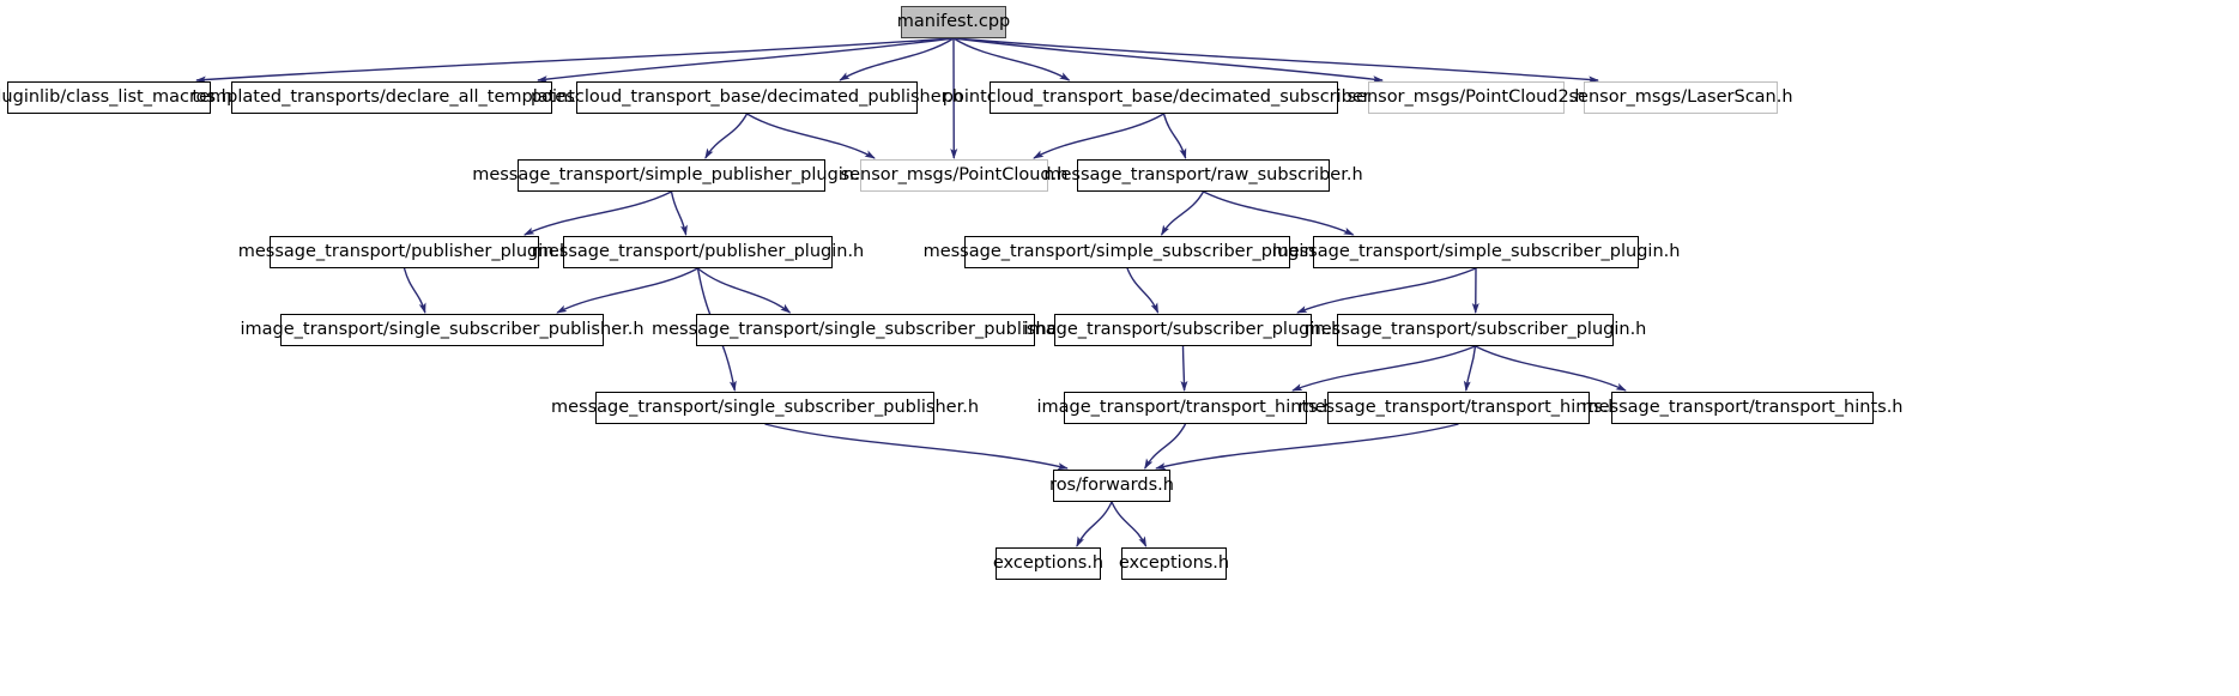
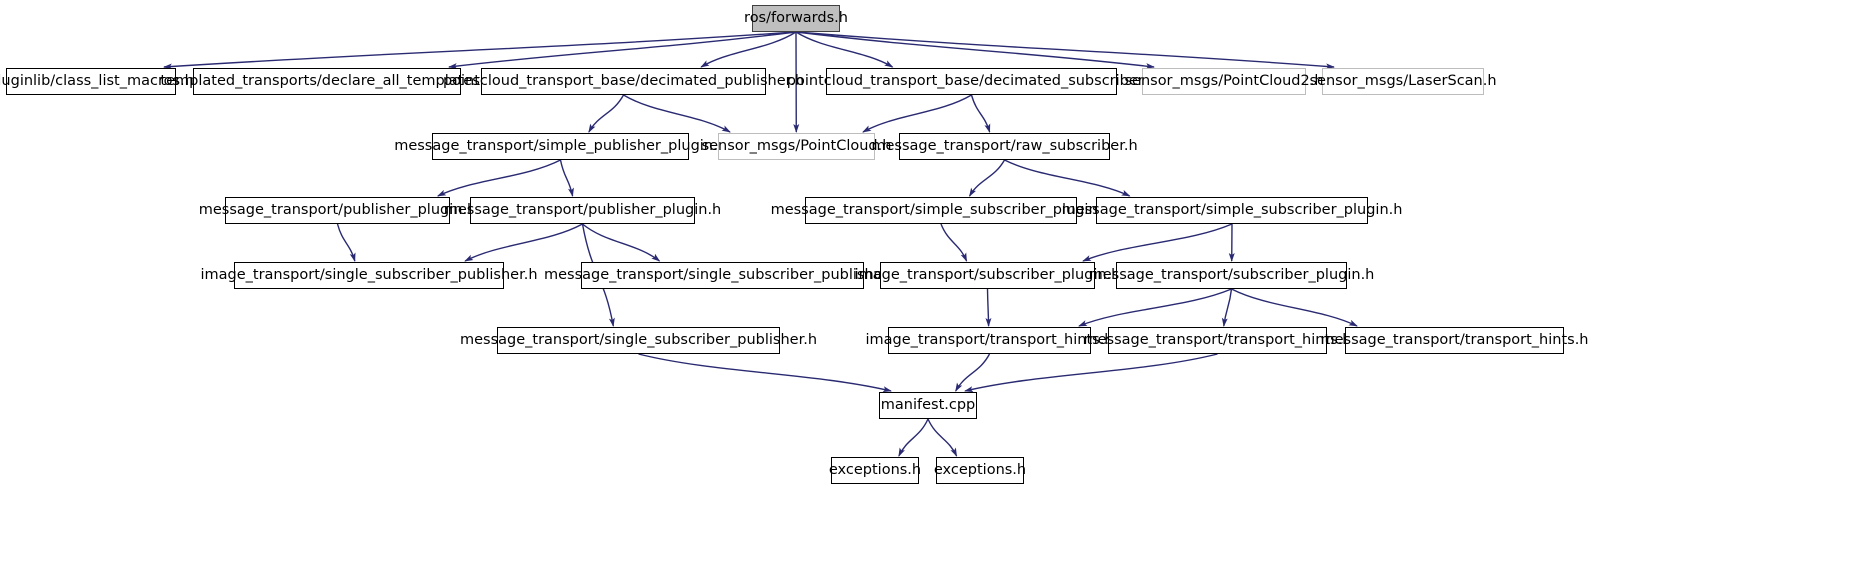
- manifest.cpp
+ ros/forwards.h
  uginlib/class_list_macros.h
  templated_transports/declare_all_templates
  pointcloud_transport_base/decimated_publisher.h
  pointcloud_transport_base/decimated_subscriber
  sensor_msgs/PointCloud2.h
  sensor_msgs/LaserScan.h
  message_transport/simple_publisher_plugin.
  sensor_msgs/PointCloud.h
  message_transport/raw_subscriber.h
  message_transport/publisher_plugin.
  message_transport/publisher_plugin.h
  message_transport/simple_subscriber_plugin
  message_transport/simple_subscriber_plugin.h
  image_transport/single_subscriber_publisher.h
  message_transport/single_subscriber_publishe
  image_transport/subscriber_plugin.
  message_transport/subscriber_plugin.h
  message_transport/single_subscriber_publisher.h
  image_transport/transport_hints.
  message_transport/transport_hints.
  message_transport/transport_hints.h
- ros/forwards.h
+ manifest.cpp
  exceptions.h
  exceptions.h
